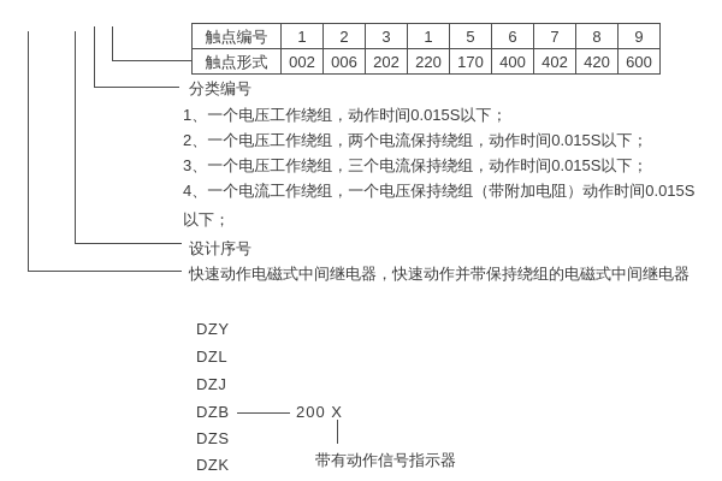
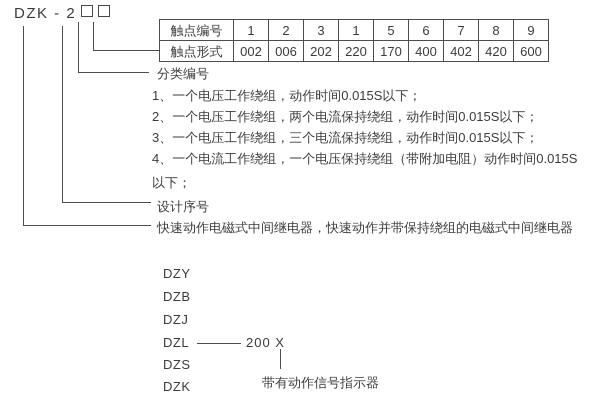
+ DZK - 2
  触点编号	1	2	3	1	5	6	7	8	9
  触点形式	002	006	202	220	170	400	402	420	600
  分类编号
  1、一个电压工作绕组，动作时间0.015S以下；
  2、一个电压工作绕组，两个电流保持绕组，动作时间0.015S以下；
  3、一个电压工作绕组，三个电流保持绕组，动作时间0.015S以下；
  4、一个电流工作绕组，一个电压保持绕组（带附加电阻）动作时间0.015S
  以下；
  设计序号
  快速动作电磁式中间继电器，快速动作并带保持绕组的电磁式中间继电器
  DZY
- DZL
+ DZB
  DZJ
- DZB
+ DZL
  DZS
  DZK
  200 X
  带有动作信号指示器
